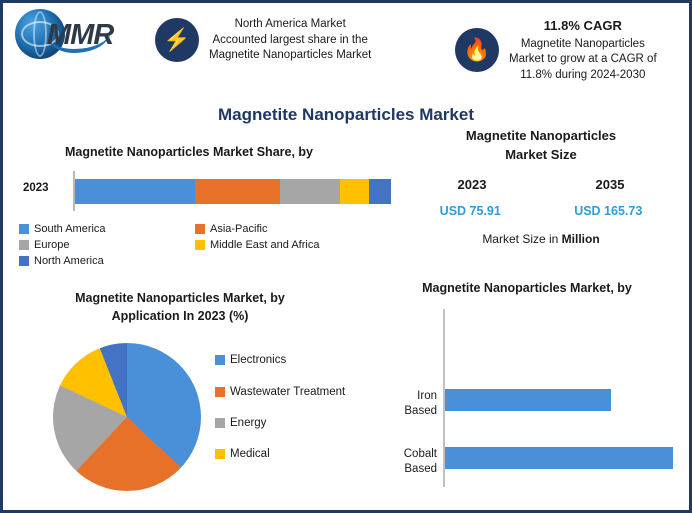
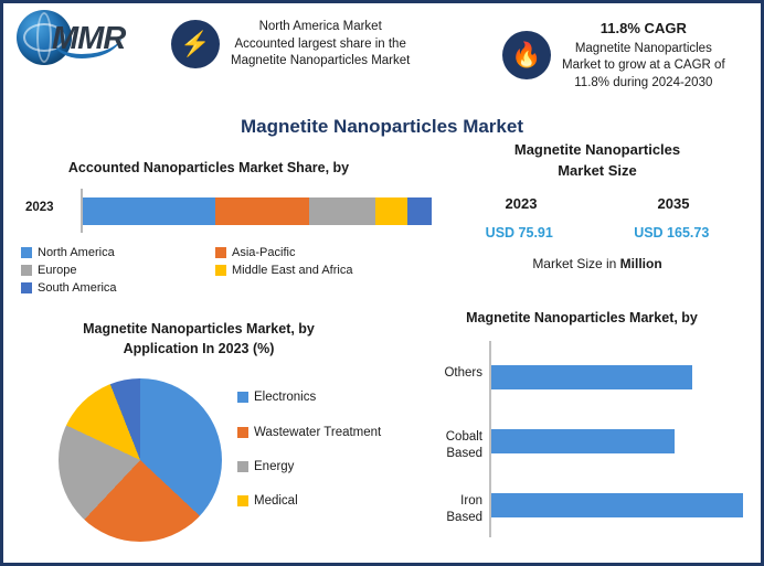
  MMR
  ⚡
  North America Market
  Accounted largest share in the
  Magnetite Nanoparticles Market
  🔥
  11.8% CAGR
  Magnetite Nanoparticles
  Market to grow at a CAGR of
  11.8% during 2024-2030
  Magnetite Nanoparticles Market
- Magnetite Nanoparticles Market Share, by
+ Accounted Nanoparticles Market Share, by
  2023
- South America
+ North America
  Asia-Pacific
  Europe
  Middle East and Africa
- North America
+ South America
  Magnetite Nanoparticles
  Market Size
  2023
  2035
  USD 75.91
  USD 165.73
  Market Size in Million
  Magnetite Nanoparticles Market, by
  Application In 2023 (%)
  Electronics
  Wastewater Treatment
  Energy
  Medical
  Magnetite Nanoparticles Market, by
+ Others
- Iron
+ Cobalt
  Based
- Cobalt
+ Iron
  Based
